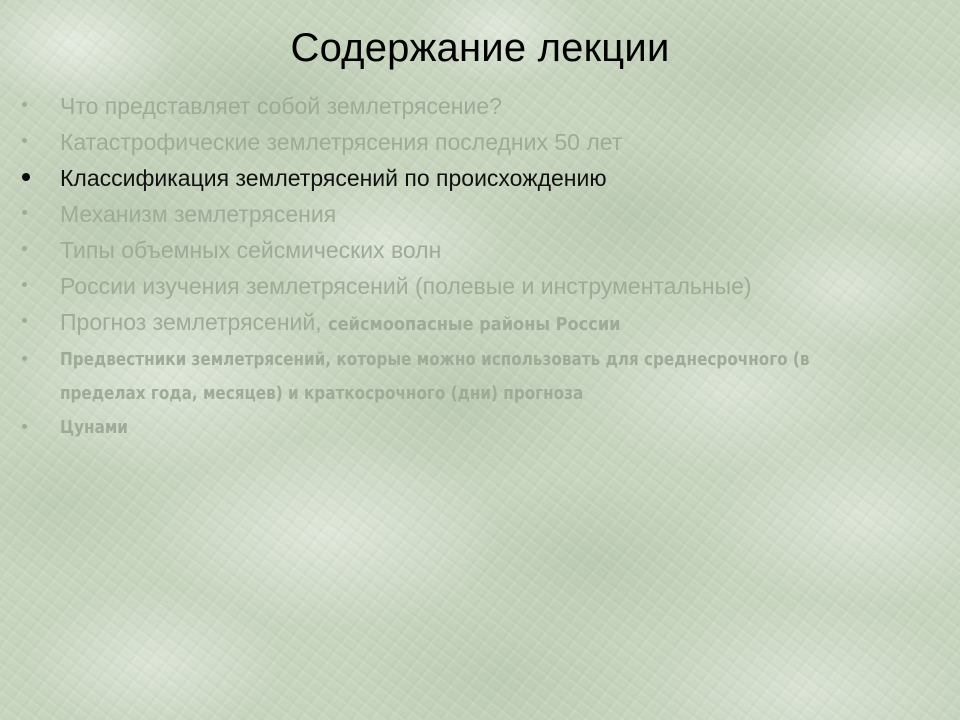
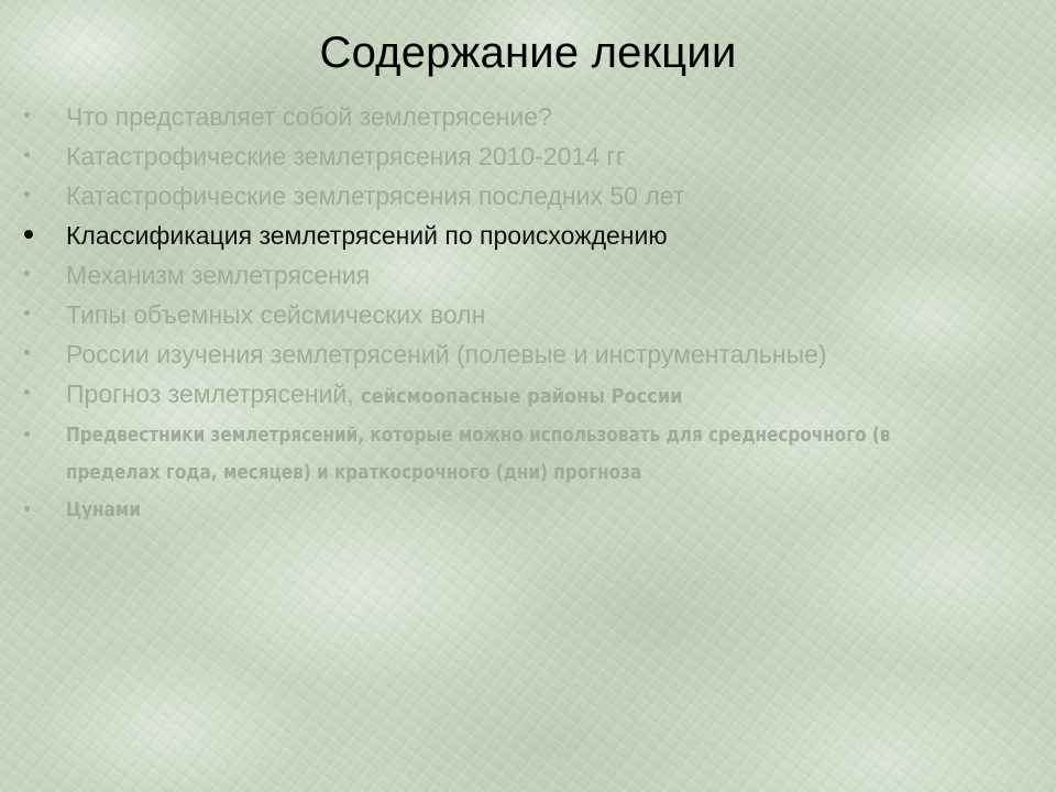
  Содержание лекции
  Что представляет собой землетрясение?
+ Катастрофические землетрясения 2010-2014 гг
  Катастрофические землетрясения последних 50 лет
  Классификация землетрясений по происхождению
  Механизм землетрясения
  Типы объемных сейсмических волн
  России изучения землетрясений (полевые и инструментальные)
  Прогноз землетрясений, сейсмоопасные районы России
  Предвестники землетрясений, которые можно использовать для среднесрочного (в пределах года, месяцев) и краткосрочного (дни) прогноза
  Цунами
